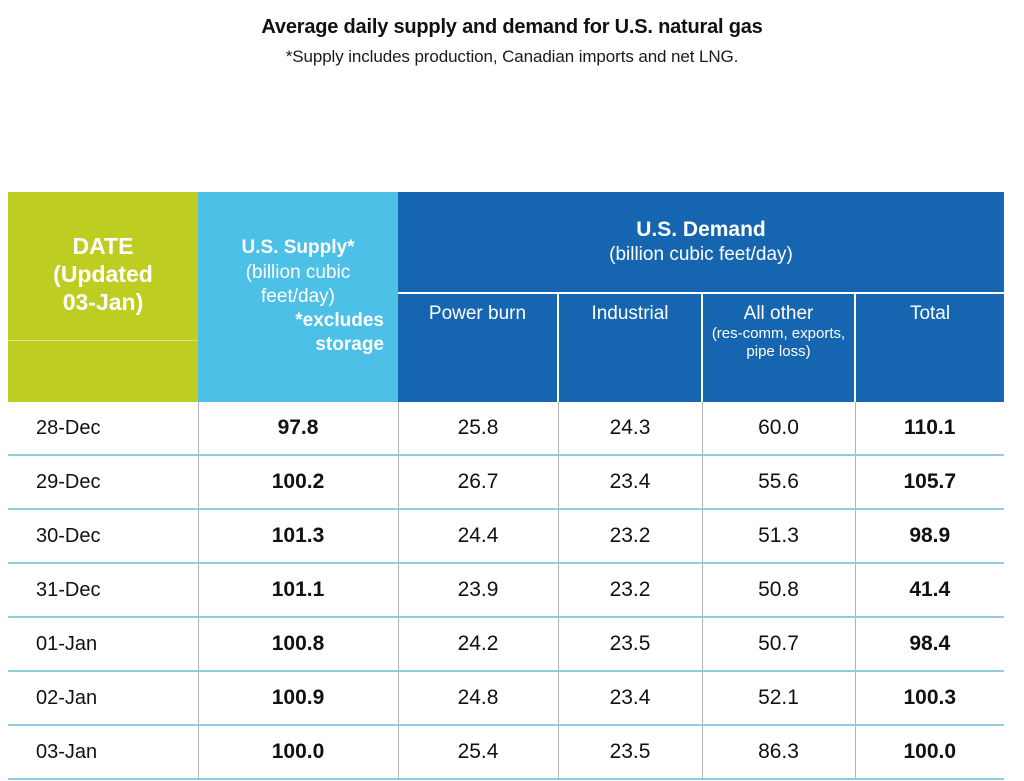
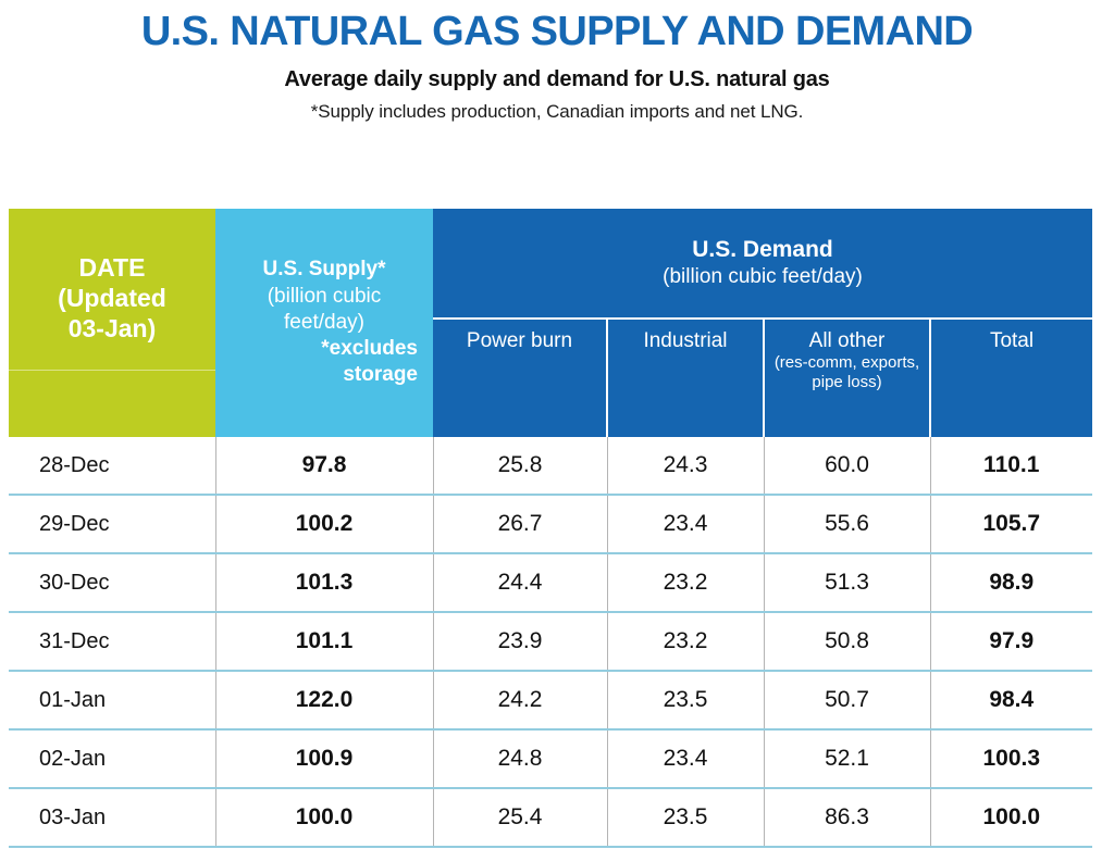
+ U.S. NATURAL GAS SUPPLY AND DEMAND
  Average daily supply and demand for U.S. natural gas
  *Supply includes production, Canadian imports and net LNG.
  DATE (Updated 03-Jan)	U.S. Supply* (billion cubic feet/day) *excludes storage	U.S. Demand (billion cubic feet/day)
  Power burn	Industrial	All other (res-comm, exports, pipe loss)	Total
  28-Dec	97.8	25.8	24.3	60.0	110.1
  29-Dec	100.2	26.7	23.4	55.6	105.7
  30-Dec	101.3	24.4	23.2	51.3	98.9
- 31-Dec	101.1	23.9	23.2	50.8	41.4
+ 31-Dec	101.1	23.9	23.2	50.8	97.9
- 01-Jan	100.8	24.2	23.5	50.7	98.4
+ 01-Jan	122.0	24.2	23.5	50.7	98.4
  02-Jan	100.9	24.8	23.4	52.1	100.3
  03-Jan	100.0	25.4	23.5	86.3	100.0
